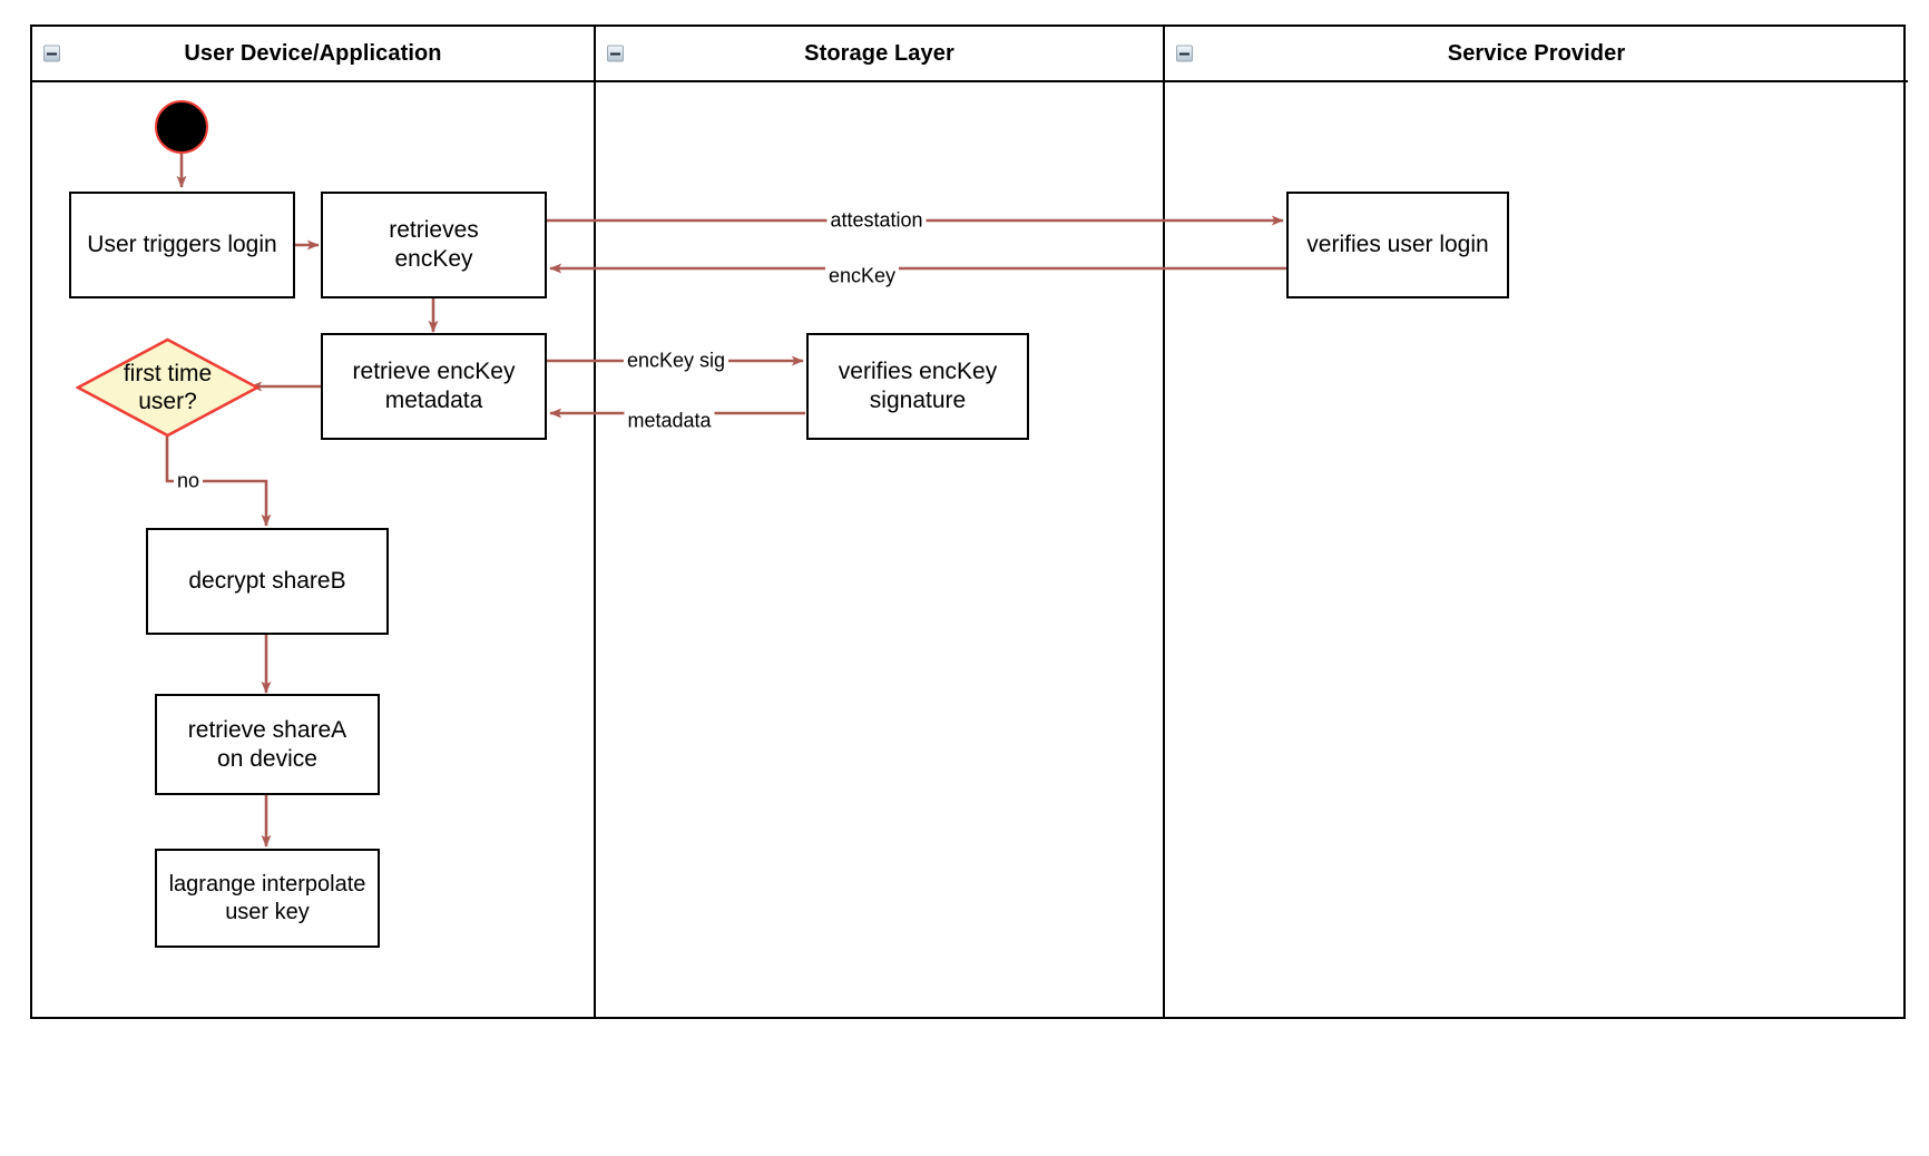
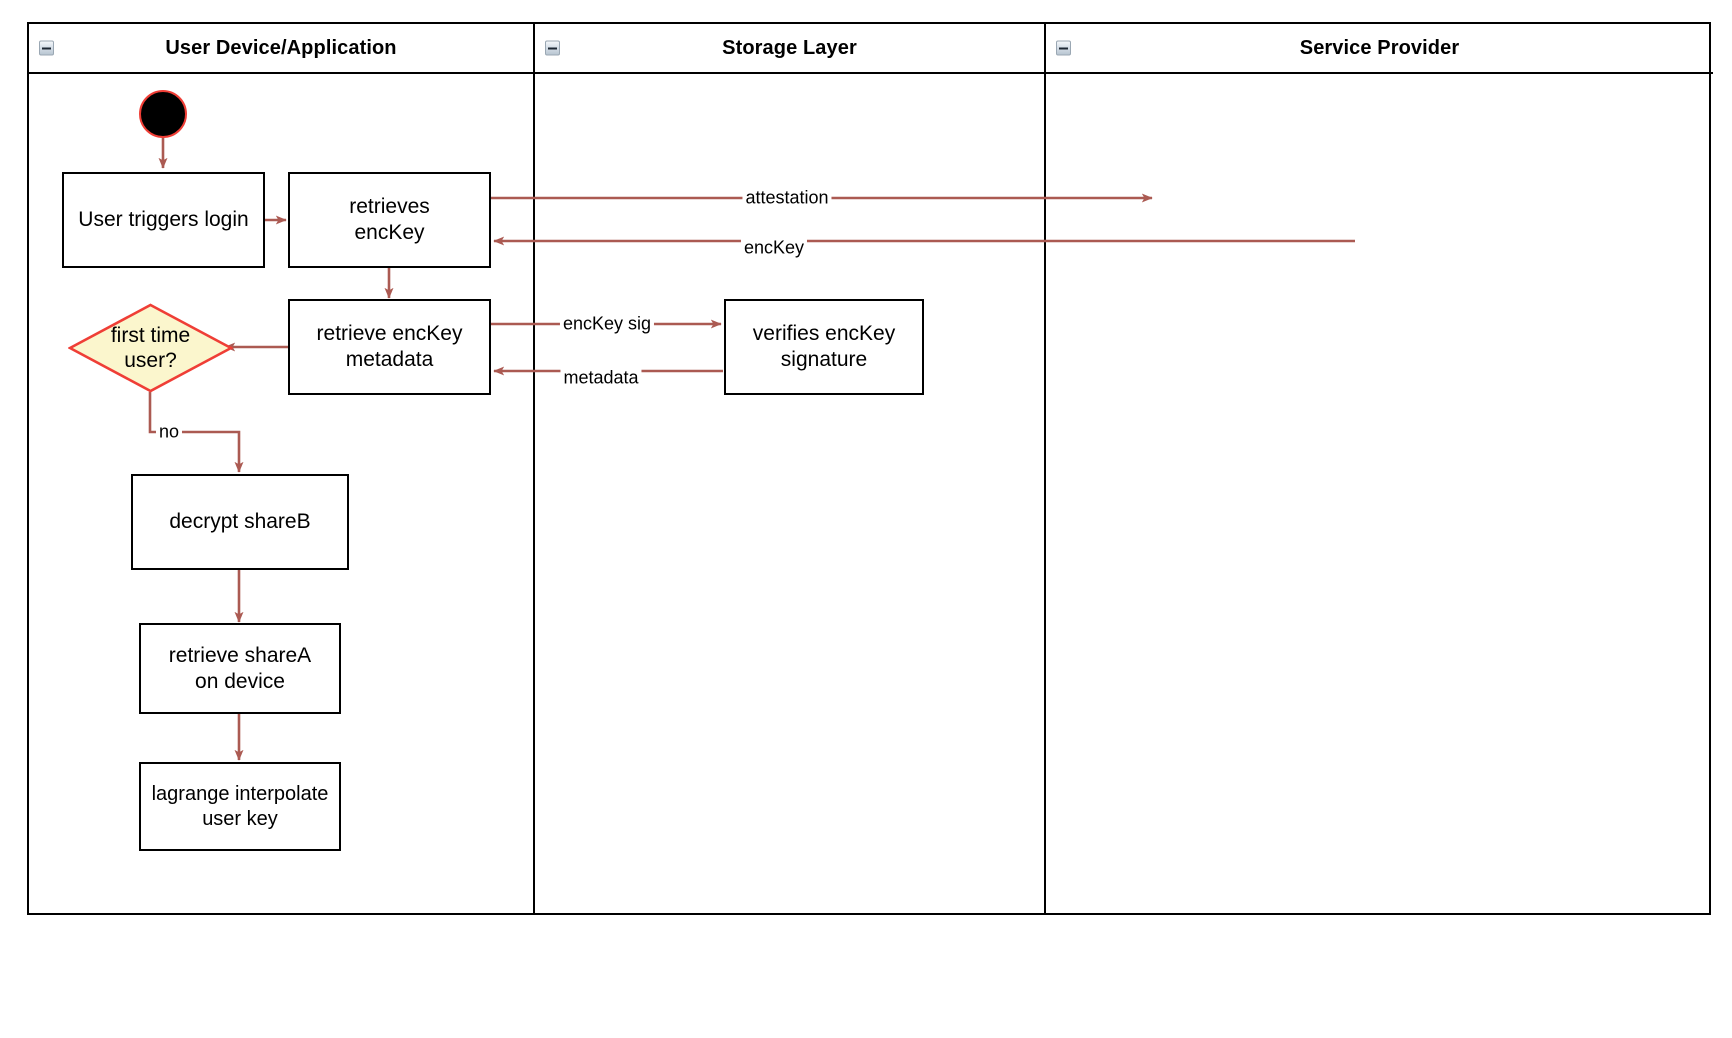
  User Device/Application
  Storage Layer
  Service Provider
  User triggers login
  retrieves
  encKey
  retrieve encKey
  metadata
  first time
  user?
  decrypt shareB
  retrieve shareA
  on device
  lagrange interpolate
  user key
  verifies encKey
  signature
- verifies user login
  attestation
  encKey
  encKey sig
  metadata
  no
